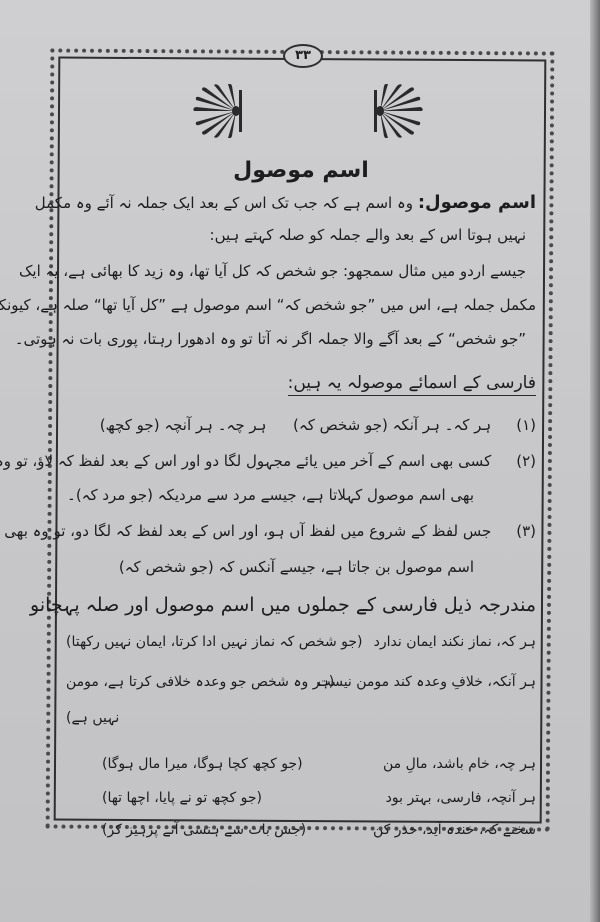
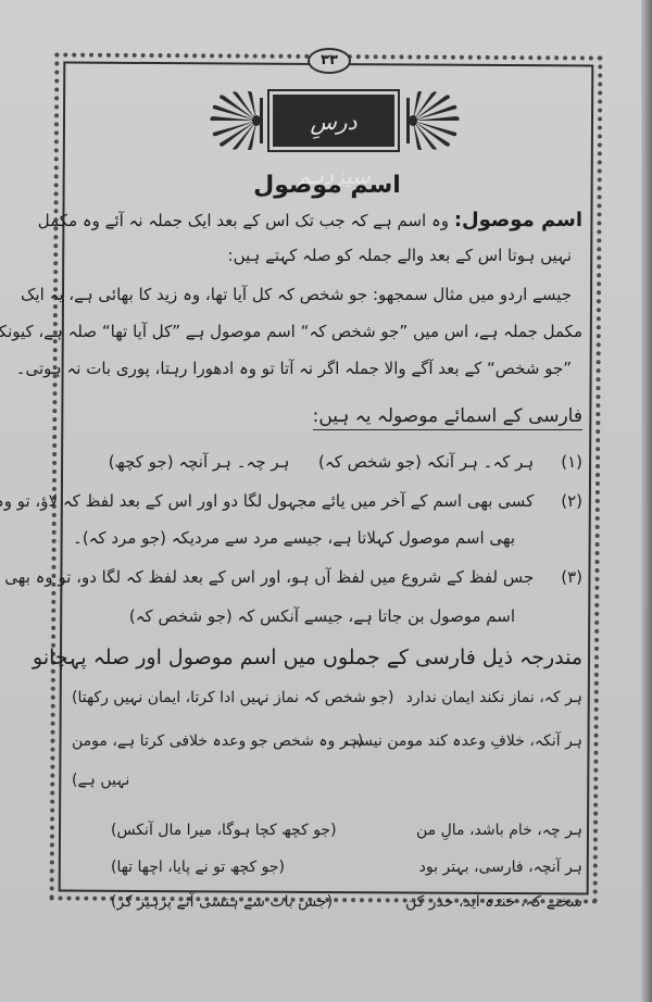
  ۳۳
+ درسِ سیزدہم
  اسم موصول
  اسم موصول: وہ اسم ہے کہ جب تک اس کے بعد ایک جملہ نہ آئے وہ مکمل
  نہیں ہوتا اس کے بعد والے جملہ کو صلہ کہتے ہیں:
  جیسے اردو میں مثال سمجھو: جو شخص کہ کل آیا تھا، وہ زید کا بھائی ہے، یہ ایک
  مکمل جملہ ہے، اس میں ”جو شخص کہ“ اسم موصول ہے ”کل آیا تھا“ صلہ ہے، کیونک
  ”جو شخص“ کے بعد آگے والا جملہ اگر نہ آتا تو وہ ادھورا رہتا، پوری بات نہ ہوتی۔
  فارسی کے اسمائے موصولہ یہ ہیں:
  (۱) ہر کہ۔ ہر آنکہ (جو شخص کہ) ہر چہ۔ ہر آنچہ (جو کچھ)
  (۲) کسی بھی اسم کے آخر میں یائے مجہول لگا دو اور اس کے بعد لفظ کہ لاؤ، تو و
  بھی اسم موصول کہلاتا ہے، جیسے مرد سے مردیکہ (جو مرد کہ)۔
  (۳) جس لفظ کے شروع میں لفظ آں ہو، اور اس کے بعد لفظ کہ لگا دو، تو وہ بھی
  اسم موصول بن جاتا ہے، جیسے آنکس کہ (جو شخص کہ)
  مندرجہ ذیل فارسی کے جملوں میں اسم موصول اور صلہ پہچانو
  ہر کہ، نماز نکند ایمان ندارد
  (جو شخص کہ نماز نہیں ادا کرتا، ایمان نہیں رکھتا)
  ہر آنکہ، خلافِ وعدہ کند مومن نیست
  (ہر وہ شخص جو وعدہ خلافی کرتا ہے، مومن
  نہیں ہے)
  ہر چہ، خام باشد، مالِ من
- (جو کچھ کچا ہوگا، میرا مال ہوگا)
+ (جو کچھ کچا ہوگا، میرا مال آنکس)
  ہر آنچہ، فارسی، بہتر بود
  (جو کچھ تو نے پایا، اچھا تھا)
  سخنے کہ، خندہ آید، حذر کن
  (جس بات سے ہنسی آئے پرہیز کر)
